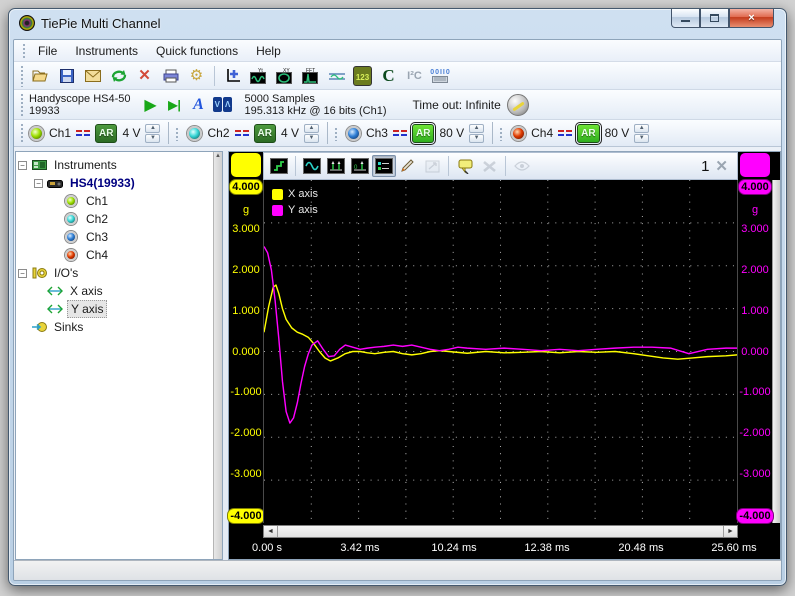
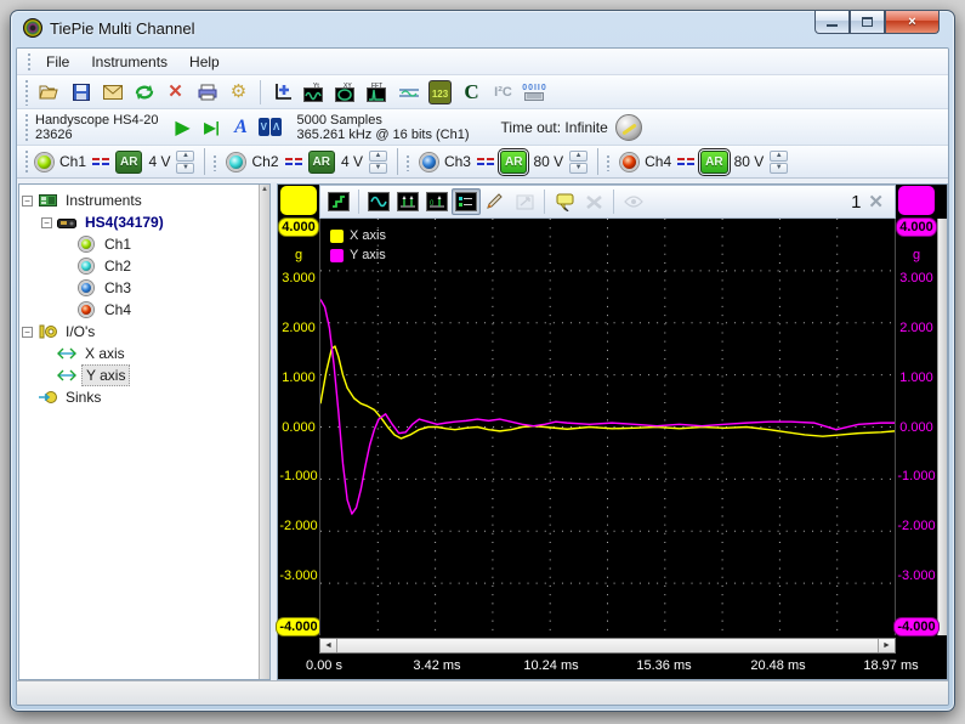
  TiePie Multi Channel
  ×
  File
  Instruments
- Quick functions
  Help
  ✕
  ⚙
  123
  C
  I²C
- Handyscope HS4-50
+ Handyscope HS4-20
- 19933
+ 23626
  ▶
  ▶|
  A
  V
  Λ
  5000 Samples
- 195.313 kHz @ 16 bits (Ch1)
+ 365.261 kHz @ 16 bits (Ch1)
  Time out: Infinite
  Ch1
  AR
  4 V
  Ch2
  AR
  4 V
  Ch3
  AR
  80 V
  Ch4
  AR
  80 V
  −
  Instruments
  −
- HS4(19933)
+ HS4(34179)
  Ch1
  Ch2
  Ch3
  Ch4
  −
  I/O's
  X axis
  Y axis
  Sinks
  1
  ✕
  g
  4.000
  3.000
  2.000
  1.000
  0.000
  -1.000
  -2.000
  -3.000
  -4.000
  X axis
  Y axis
  g
  4.000
  3.000
  2.000
  1.000
  0.000
  -1.000
  -2.000
  -3.000
  -4.000
  0.00 s
  3.42 ms
  10.24 ms
- 12.38 ms
+ 15.36 ms
  20.48 ms
- 25.60 ms
+ 18.97 ms
